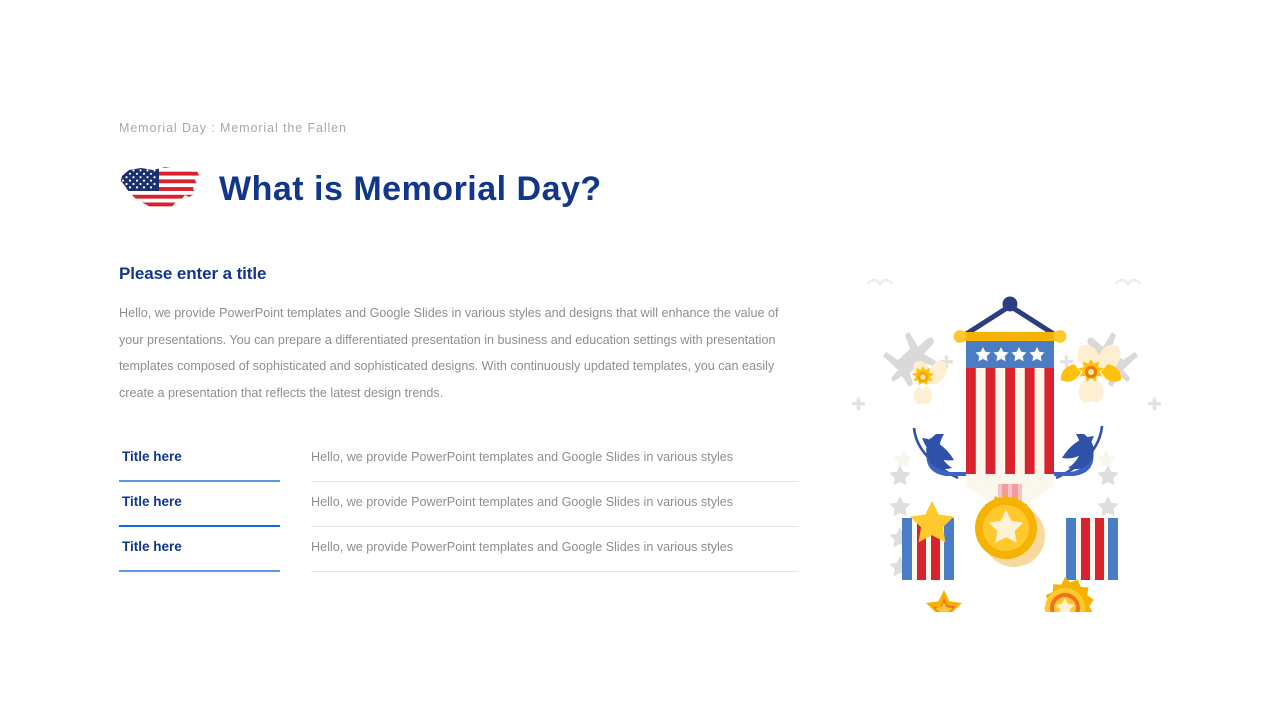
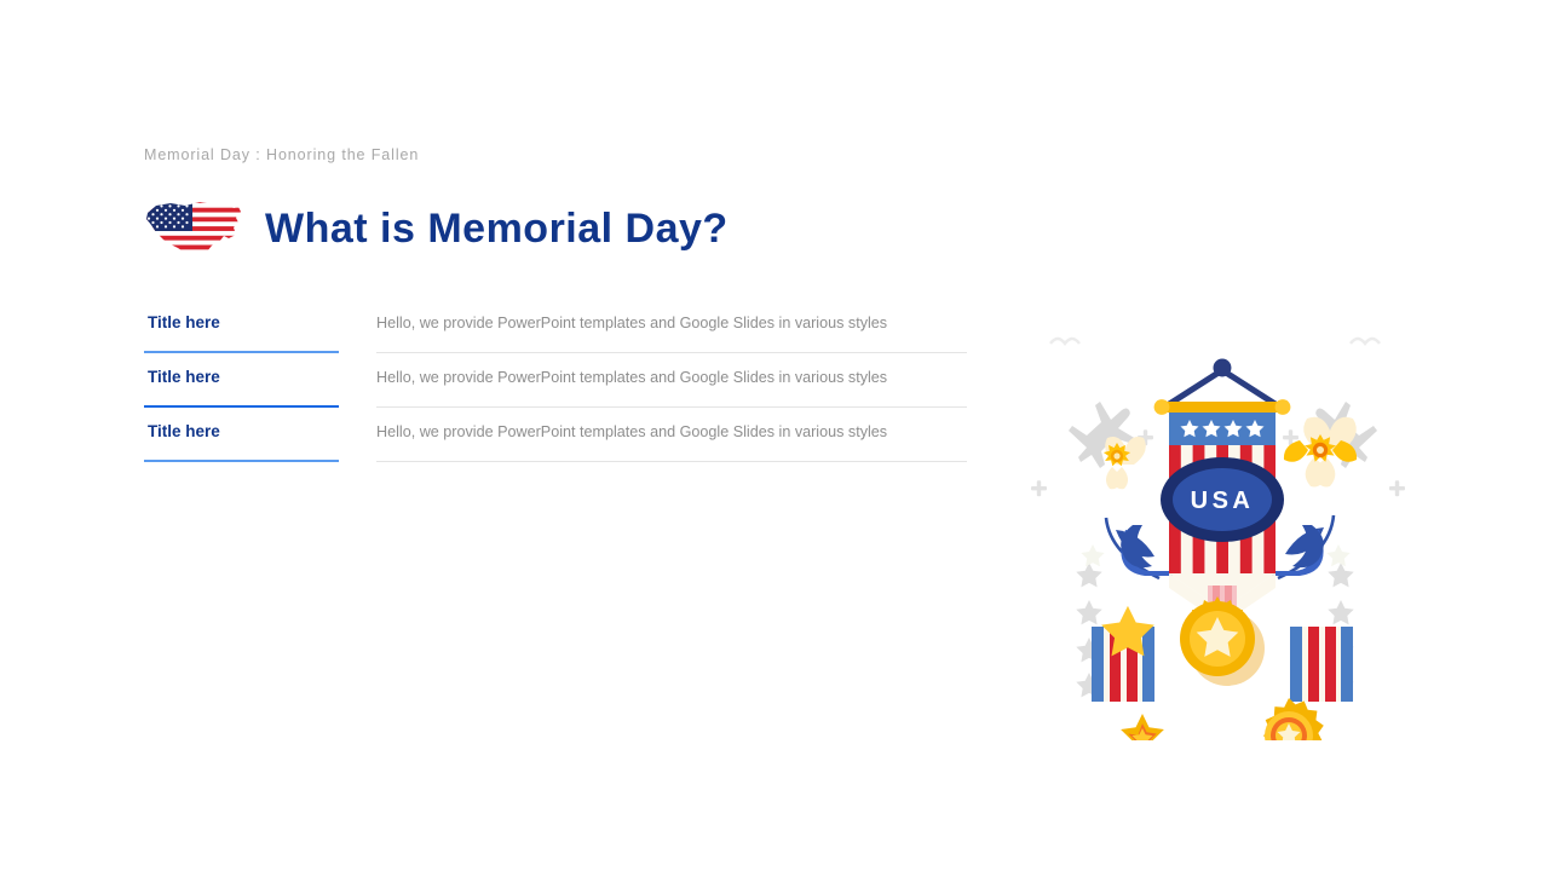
- Memorial Day : Memorial the Fallen
+ Memorial Day : Honoring the Fallen
  What is Memorial Day?
- Please enter a title
- Hello, we provide PowerPoint templates and Google Slides in various styles and designs that will enhance the value of your presentations. You can prepare a differentiated presentation in business and education settings with presentation templates composed of sophisticated and sophisticated designs. With continuously updated templates, you can easily create a presentation that reflects the latest design trends.
  Title here
  Hello, we provide PowerPoint templates and Google Slides in various styles
  Title here
  Hello, we provide PowerPoint templates and Google Slides in various styles
  Title here
  Hello, we provide PowerPoint templates and Google Slides in various styles
+ USA
